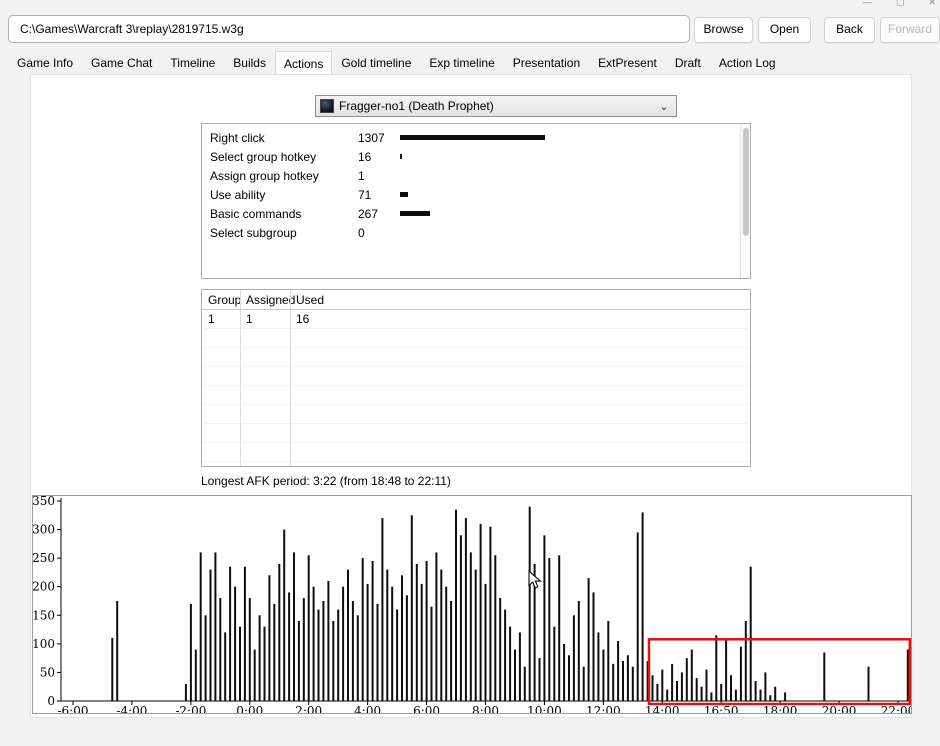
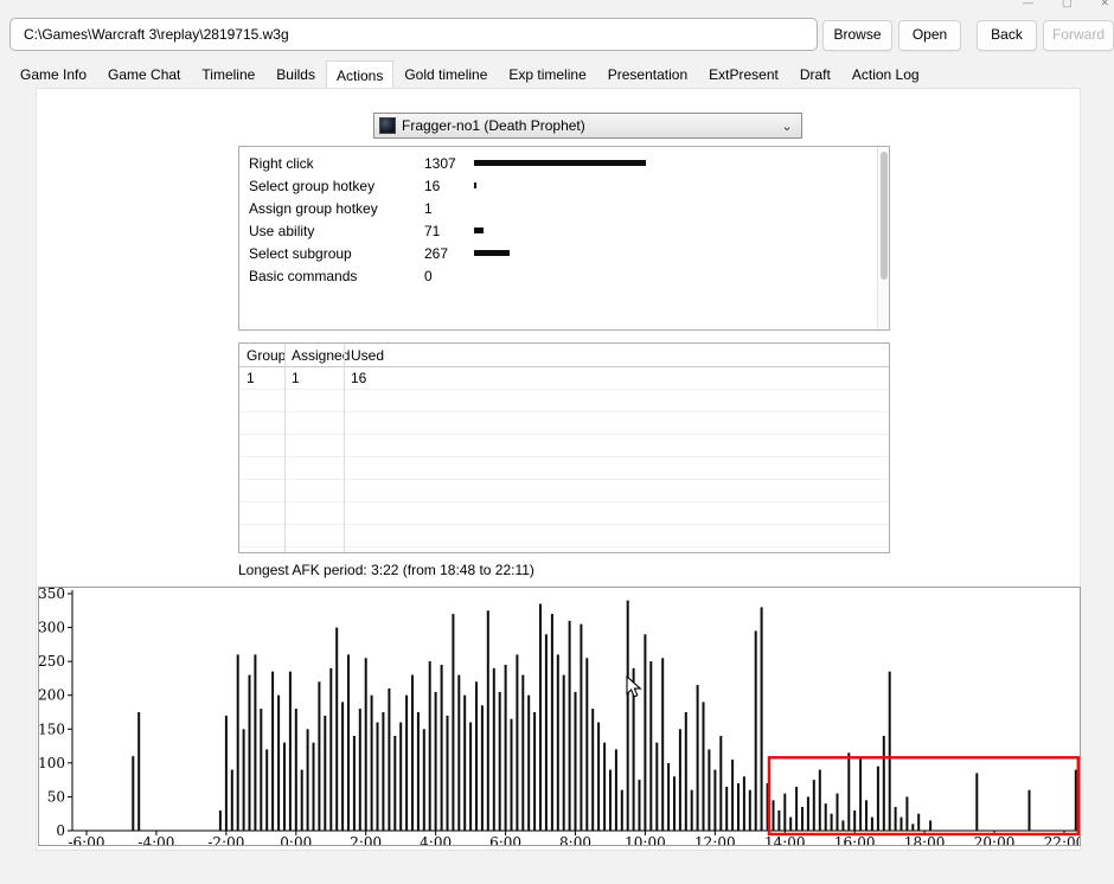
  —
  ▢
  ✕
  C:\Games\Warcraft 3\replay\2819715.w3g
  Browse
  Open
  Back
  Forward
  Game Info
  Game Chat
  Timeline
  Builds
  Actions
  Gold timeline
  Exp timeline
  Presentation
  ExtPresent
  Draft
  Action Log
  Fragger-no1 (Death Prophet)
  ⌄
  Right click
  1307
  Select group hotkey
  16
  Assign group hotkey
  1
  Use ability
  71
- Basic commands
+ Select subgroup
  267
- Select subgroup
+ Basic commands
  0
  Group
  Assigned
  Used
  1
  1
  16
  Longest AFK period: 3:22 (from 18:48 to 22:11)
  0
  50
  100
  150
  200
  250
  300
  350
  -6:00
  -4:00
  -2:00
  0:00
  2:00
  4:00
  6:00
  8:00
  10:00
  12:00
  14:00
- 16:50
+ 16:00
  18:00
  20:00
  22:0
